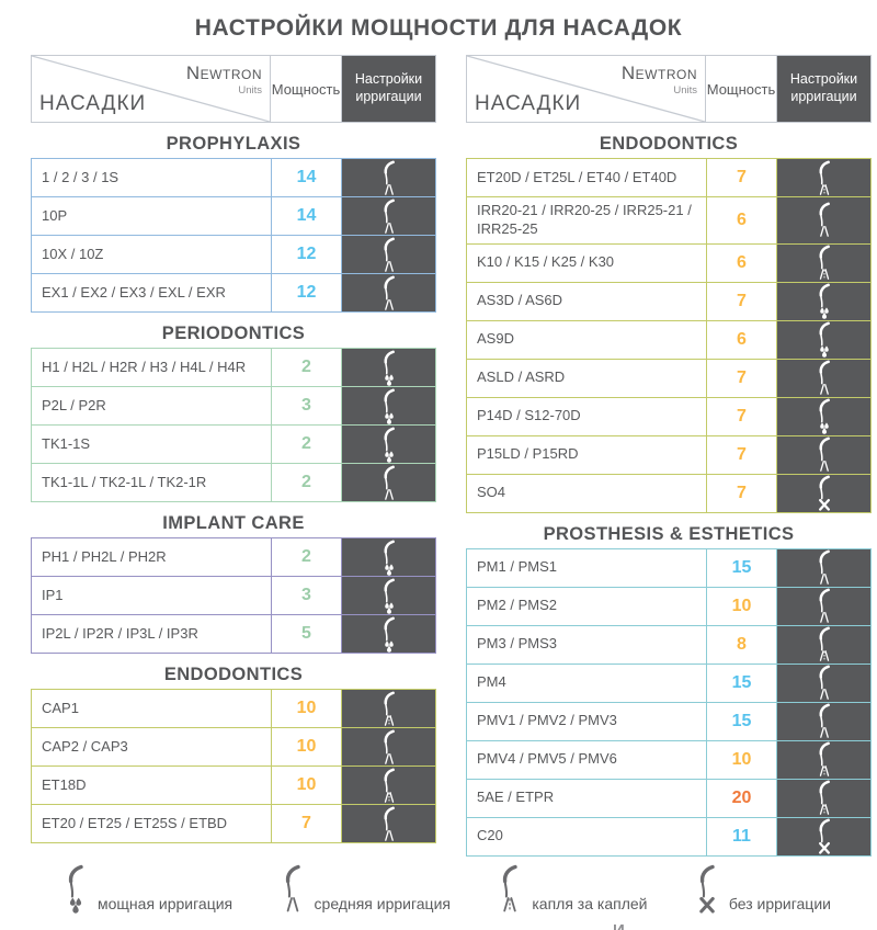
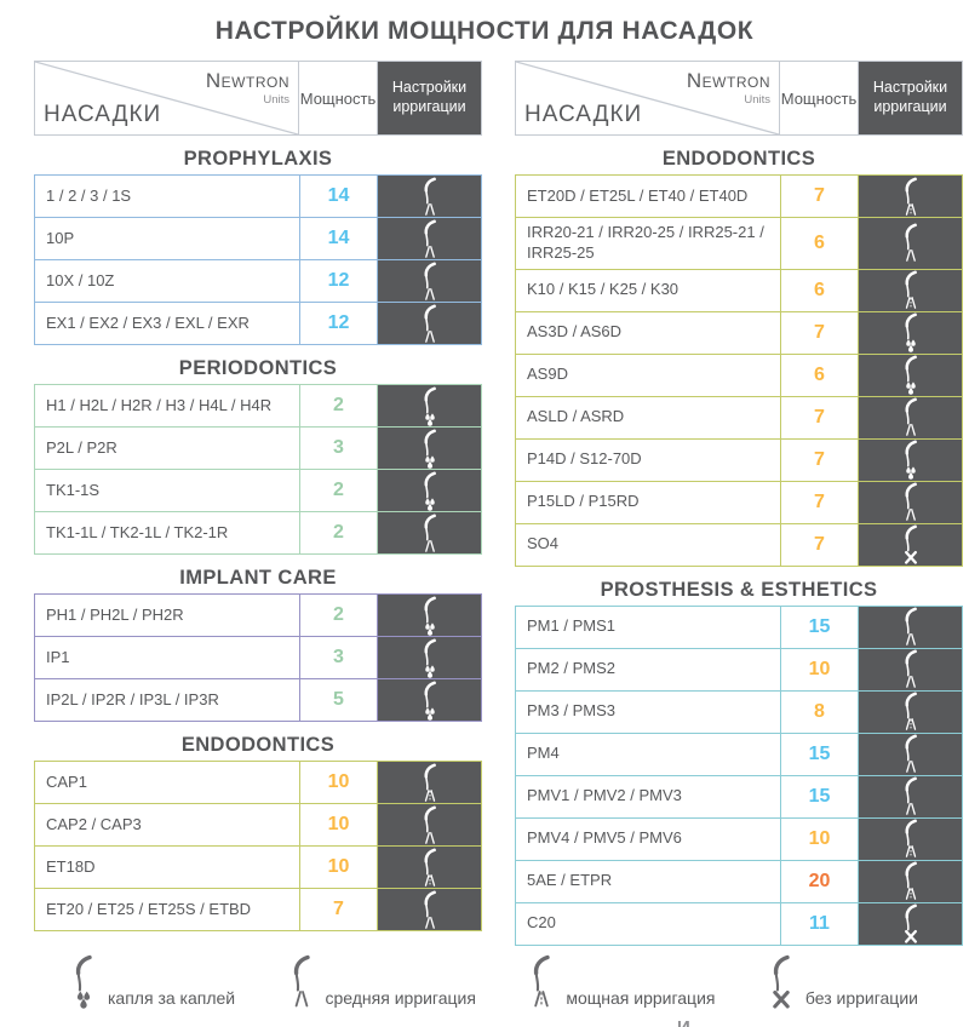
  НАСТРОЙКИ МОЩНОСТИ ДЛЯ НАСАДОК
  Newtron
  Units
  НАСАДКИ
  Мощность
  Настройки ирригации
  PROPHYLAXIS
  1 / 2 / 3 / 1S
  14
  10P
  14
  10X / 10Z
  12
  EX1 / EX2 / EX3 / EXL / EXR
  12
  PERIODONTICS
  H1 / H2L / H2R / H3 / H4L / H4R
  2
  P2L / P2R
  3
  TK1-1S
  2
  TK1-1L / TK2-1L / TK2-1R
  2
  IMPLANT CARE
  PH1 / PH2L / PH2R
  2
  IP1
  3
  IP2L / IP2R / IP3L / IP3R
  5
  ENDODONTICS
  CAP1
  10
  CAP2 / CAP3
  10
  ET18D
  10
  ET20 / ET25 / ET25S / ETBD
  7
  Newtron
  Units
  НАСАДКИ
  Мощность
  Настройки ирригации
  ENDODONTICS
  ET20D / ET25L / ET40 / ET40D
  7
  IRR20-21 / IRR20-25 / IRR25-21 / IRR25-25
  6
  K10 / K15 / K25 / K30
  6
  AS3D / AS6D
  7
  AS9D
  6
  ASLD / ASRD
  7
  P14D / S12-70D
  7
  P15LD / P15RD
  7
  SO4
  7
  PROSTHESIS & ESTHETICS
  PM1 / PMS1
  15
  PM2 / PMS2
  10
  PM3 / PMS3
  8
  PM4
  15
  PMV1 / PMV2 / PMV3
  15
  PMV4 / PMV5 / PMV6
  10
  5AE / ETPR
  20
  C20
  11
- мощная ирригация
+ капля за каплей
  средняя ирригация
- капля за каплей
+ мощная ирригация
  без ирригации
